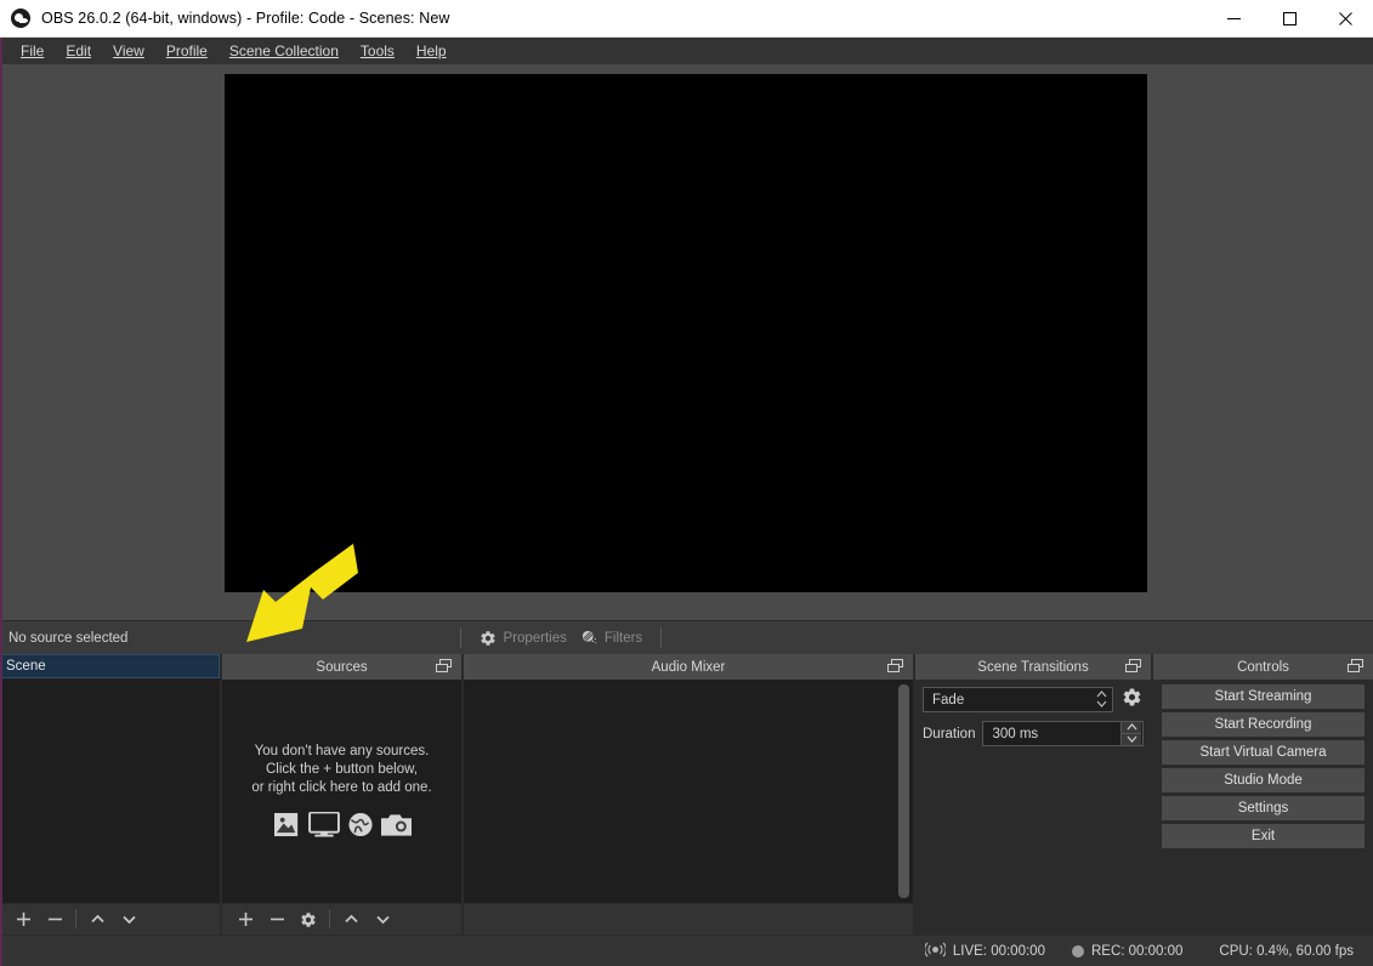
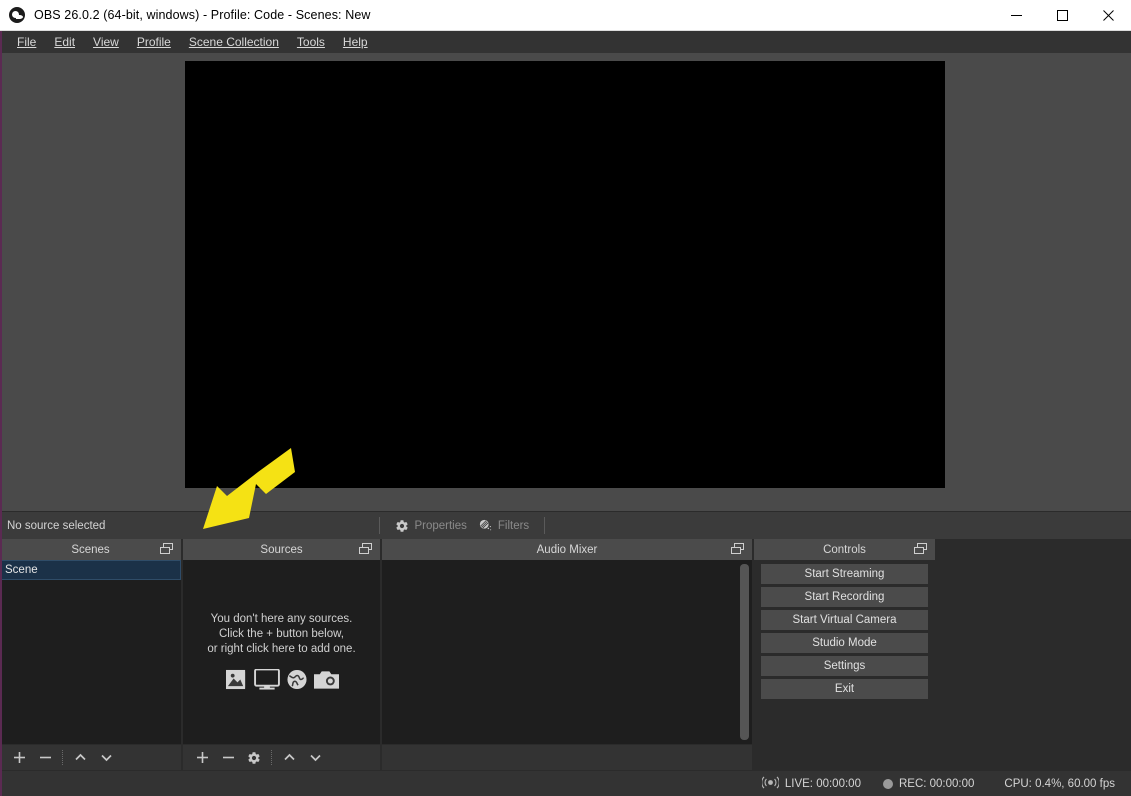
  OBS 26.0.2 (64-bit, windows) - Profile: Code - Scenes: New
  File
  Edit
  View
  Profile
  Scene Collection
  Tools
  Help
  No source selected
  Properties
  Filters
+ Scenes
  Scene
  Sources
- You don't have any sources.
+ You don't here any sources.
  Click the + button below,
  or right click here to add one.
  Audio Mixer
- Scene Transitions
- Fade
- Duration
- 300 ms
  Controls
  Start Streaming
  Start Recording
  Start Virtual Camera
  Studio Mode
  Settings
  Exit
  LIVE: 00:00:00
  REC: 00:00:00
  CPU: 0.4%, 60.00 fps
